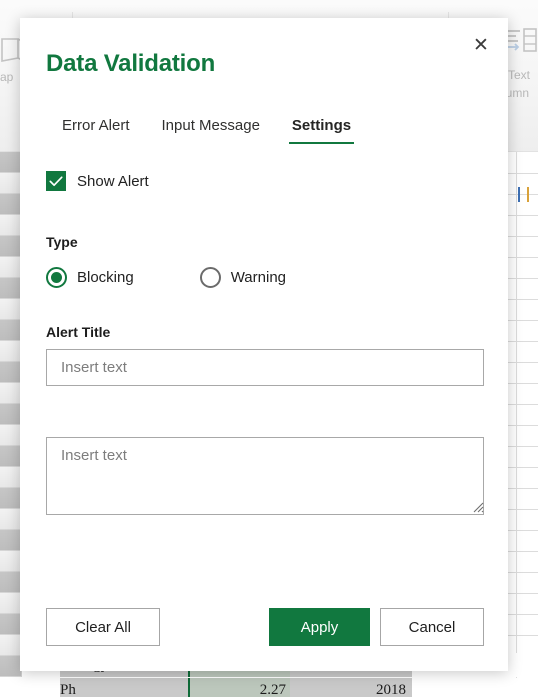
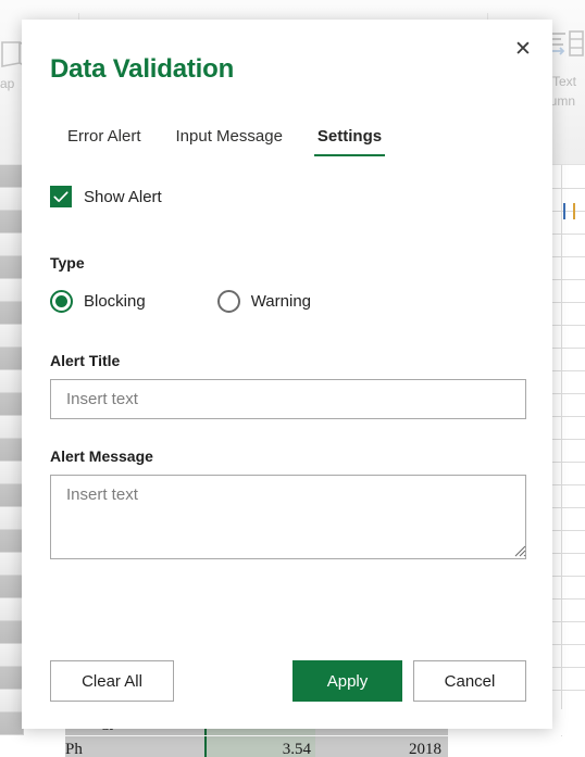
  Text
  umn
  Ph
- 2.27
+ 3.54
  2018
  Data Validation
  ✕
  Error Alert
  Input Message
  Settings
  Show Alert
  Type
  Blocking
  Warning
  Alert Title
  Insert text
+ Alert Message
  Insert text
  Clear All
  Apply
  Cancel
